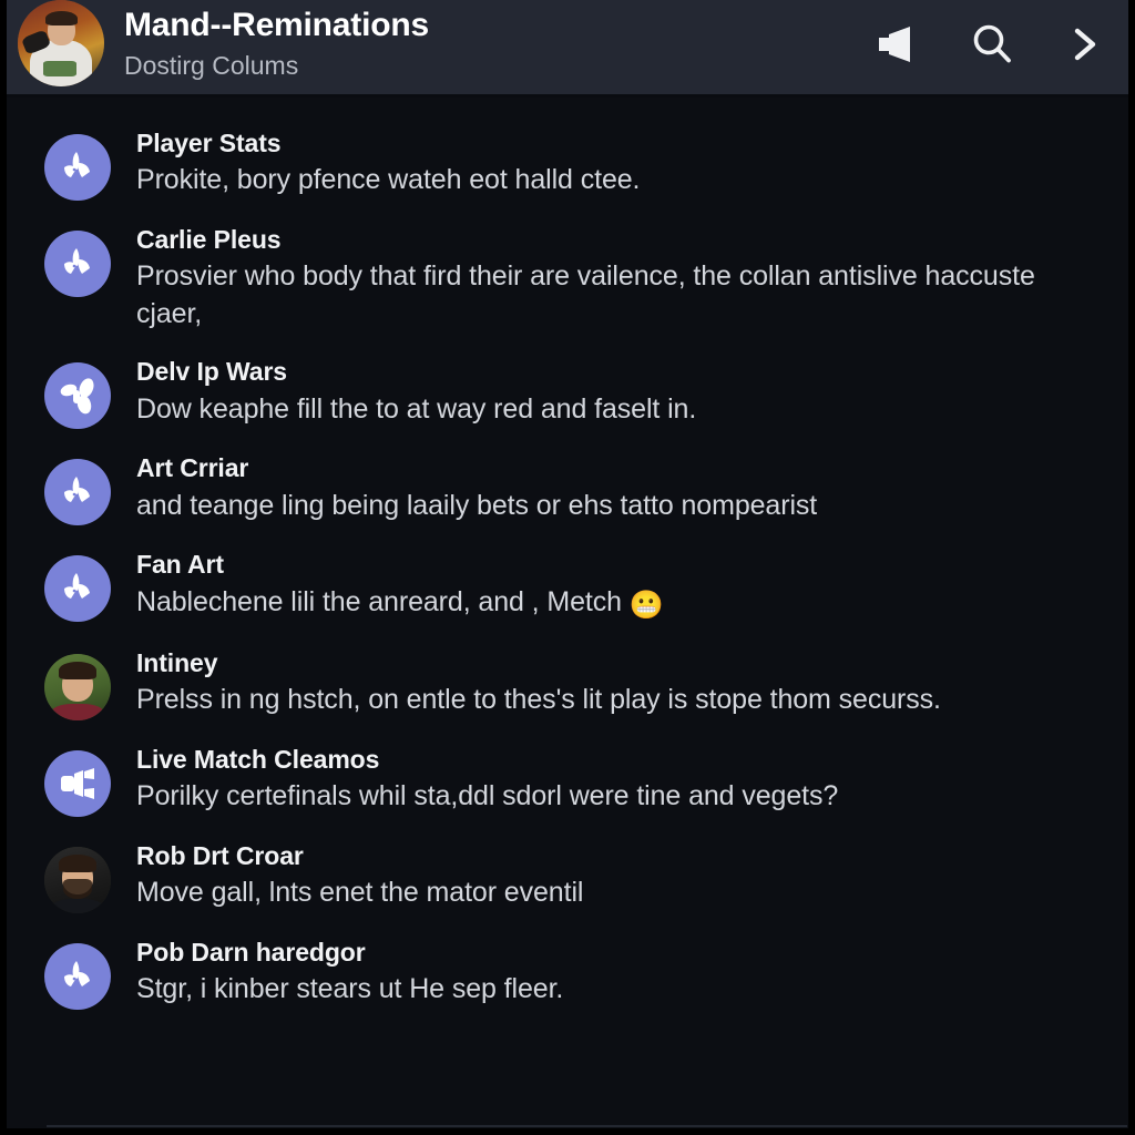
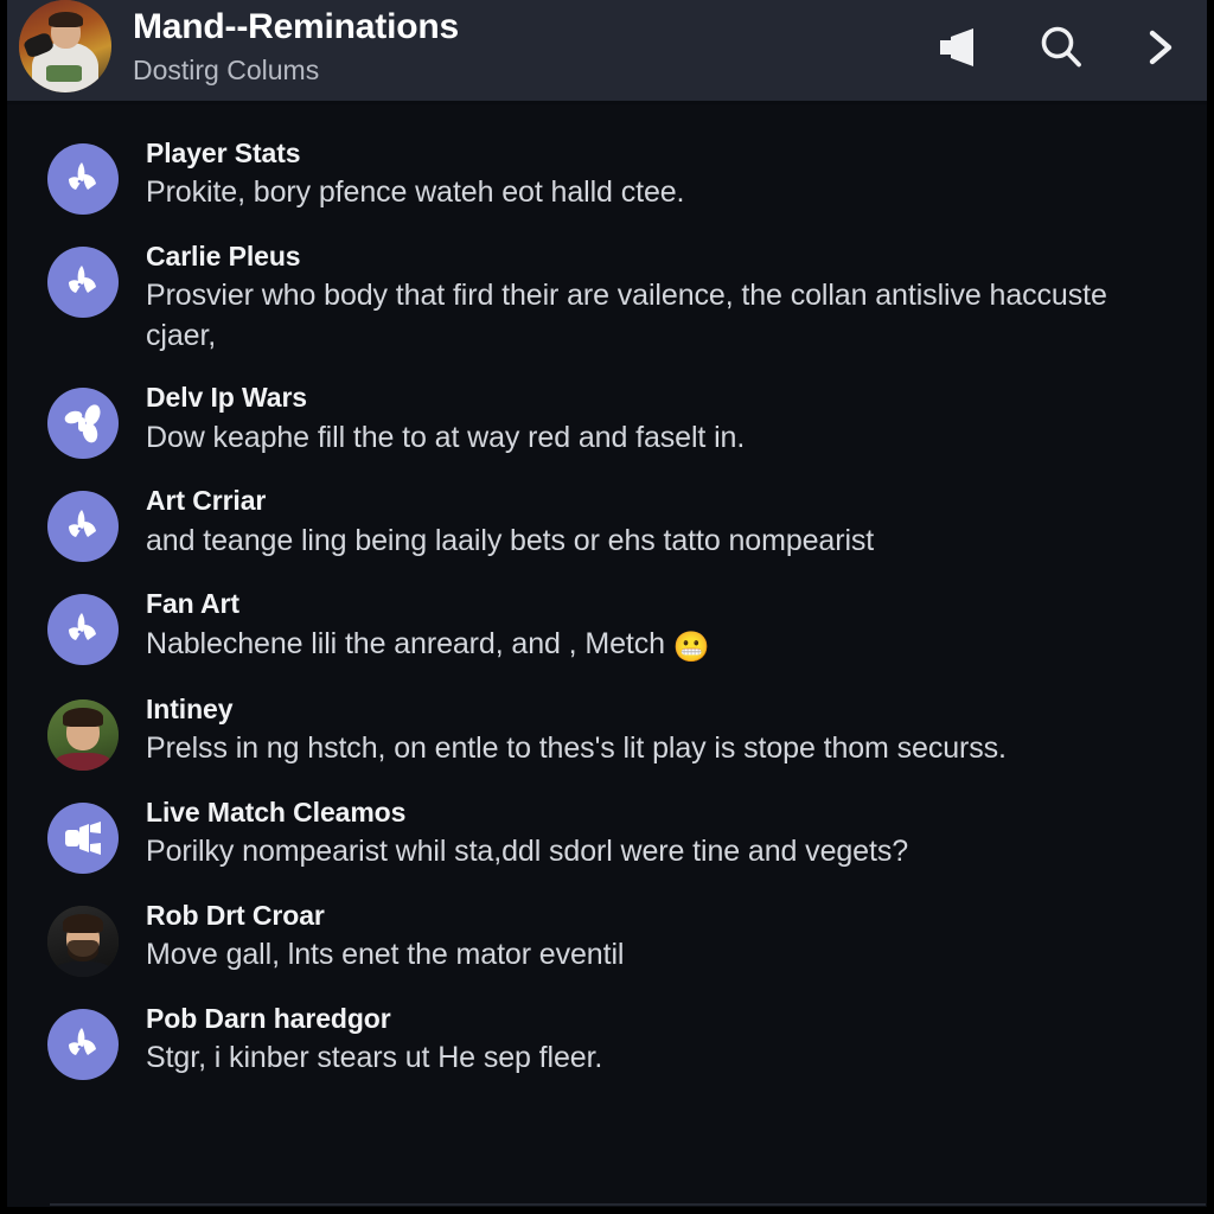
  Mand--Reminations
  Dostirg Colums
  Player Stats
  Prokite, bory pfence wateh eot halld ctee.
  Carlie Pleus
  Prosvier who body that fird their are vailence, the collan antislive haccuste cjaer,
  Delv Ip Wars
  Dow keaphe fill the to at way red and faselt in.
  Art Crriar
  and teange ling being laaily bets or ehs tatto nompearist
  Fan Art
  Nablechene lili the anreard, and , Metch 😬
  Intiney
  Prelss in ng hstch, on entle to thes's lit play is stope thom securss.
  Live Match Cleamos
- Porilky certefinals whil sta,ddl sdorl were tine and vegets?
+ Porilky nompearist whil sta,ddl sdorl were tine and vegets?
  Rob Drt Croar
  Move gall, lnts enet the mator eventil
  Pob Darn haredgor
  Stgr, i kinber stears ut He sep fleer.
